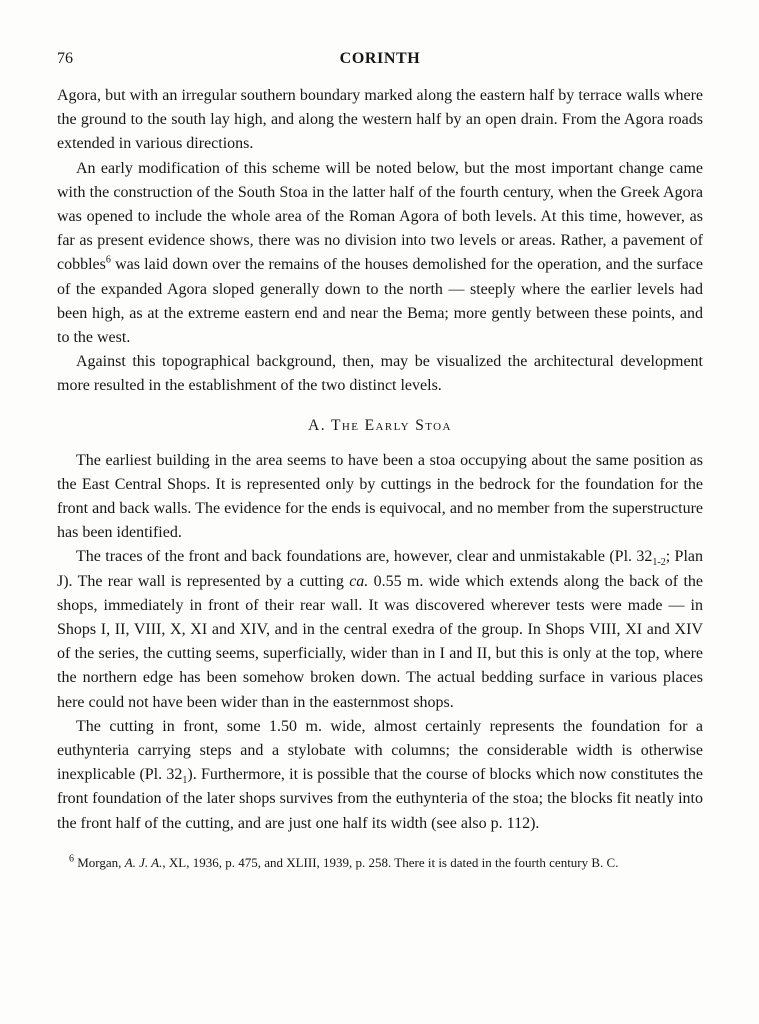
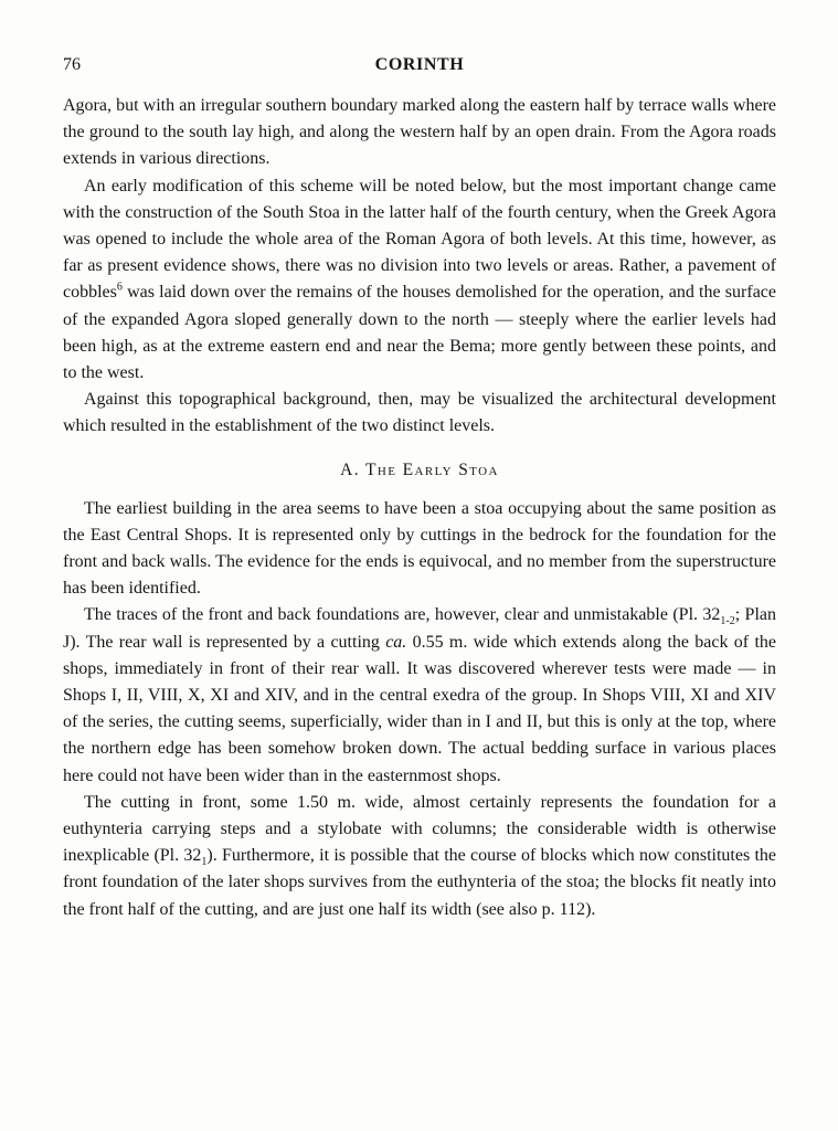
  76
  CORINTH
- Agora, but with an irregular southern boundary marked along the eastern half by terrace walls where the ground to the south lay high, and along the western half by an open drain. From the Agora roads extended in various directions.
+ Agora, but with an irregular southern boundary marked along the eastern half by terrace walls where the ground to the south lay high, and along the western half by an open drain. From the Agora roads extends in various directions.
  An early modification of this scheme will be noted below, but the most important change came with the construction of the South Stoa in the latter half of the fourth century, when the Greek Agora was opened to include the whole area of the Roman Agora of both levels. At this time, however, as far as present evidence shows, there was no division into two levels or areas. Rather, a pavement of cobbles6 was laid down over the remains of the houses demolished for the operation, and the surface of the expanded Agora sloped generally down to the north — steeply where the earlier levels had been high, as at the extreme eastern end and near the Bema; more gently between these points, and to the west.
- Against this topographical background, then, may be visualized the architectural development more resulted in the establishment of the two distinct levels.
+ Against this topographical background, then, may be visualized the architectural development which resulted in the establishment of the two distinct levels.
  A. The Early Stoa
  The earliest building in the area seems to have been a stoa occupying about the same position as the East Central Shops. It is represented only by cuttings in the bedrock for the foundation for the front and back walls. The evidence for the ends is equivocal, and no member from the superstructure has been identified.
  The traces of the front and back foundations are, however, clear and unmistakable (Pl. 321-2; Plan J). The rear wall is represented by a cutting ca. 0.55 m. wide which extends along the back of the shops, immediately in front of their rear wall. It was discovered wherever tests were made — in Shops I, II, VIII, X, XI and XIV, and in the central exedra of the group. In Shops VIII, XI and XIV of the series, the cutting seems, superficially, wider than in I and II, but this is only at the top, where the northern edge has been somehow broken down. The actual bedding surface in various places here could not have been wider than in the easternmost shops.
  The cutting in front, some 1.50 m. wide, almost certainly represents the foundation for a euthynteria carrying steps and a stylobate with columns; the considerable width is otherwise inexplicable (Pl. 321). Furthermore, it is possible that the course of blocks which now constitutes the front foundation of the later shops survives from the euthynteria of the stoa; the blocks fit neatly into the front half of the cutting, and are just one half its width (see also p. 112).
- 6 Morgan, A. J. A., XL, 1936, p. 475, and XLIII, 1939, p. 258. There it is dated in the fourth century B. C.
